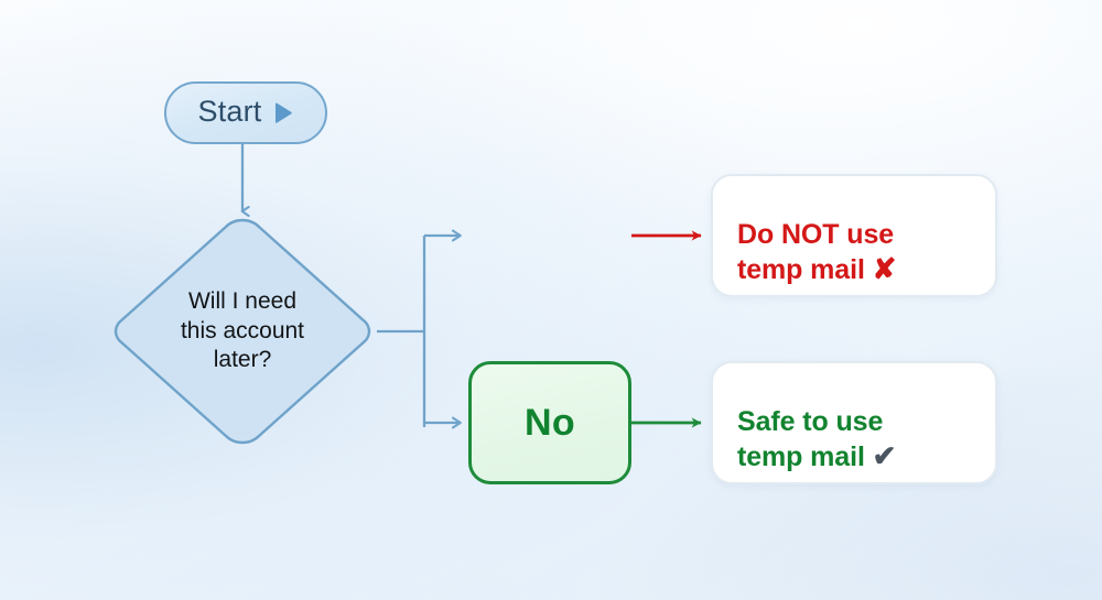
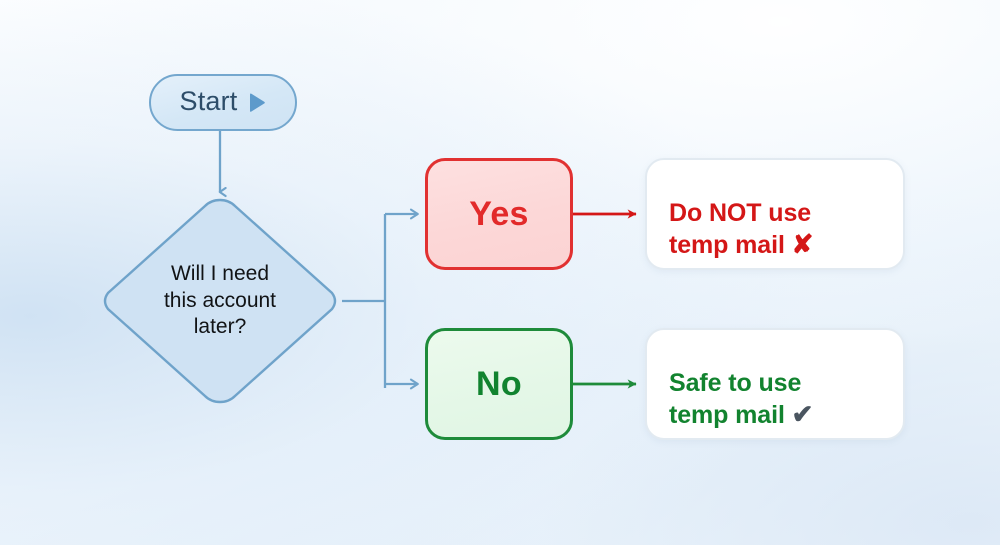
  Start
  Will I need
  this account
  later?
+ Yes
  No
  Do NOT use
  temp mail ✘
  Safe to use
  temp mail ✔
